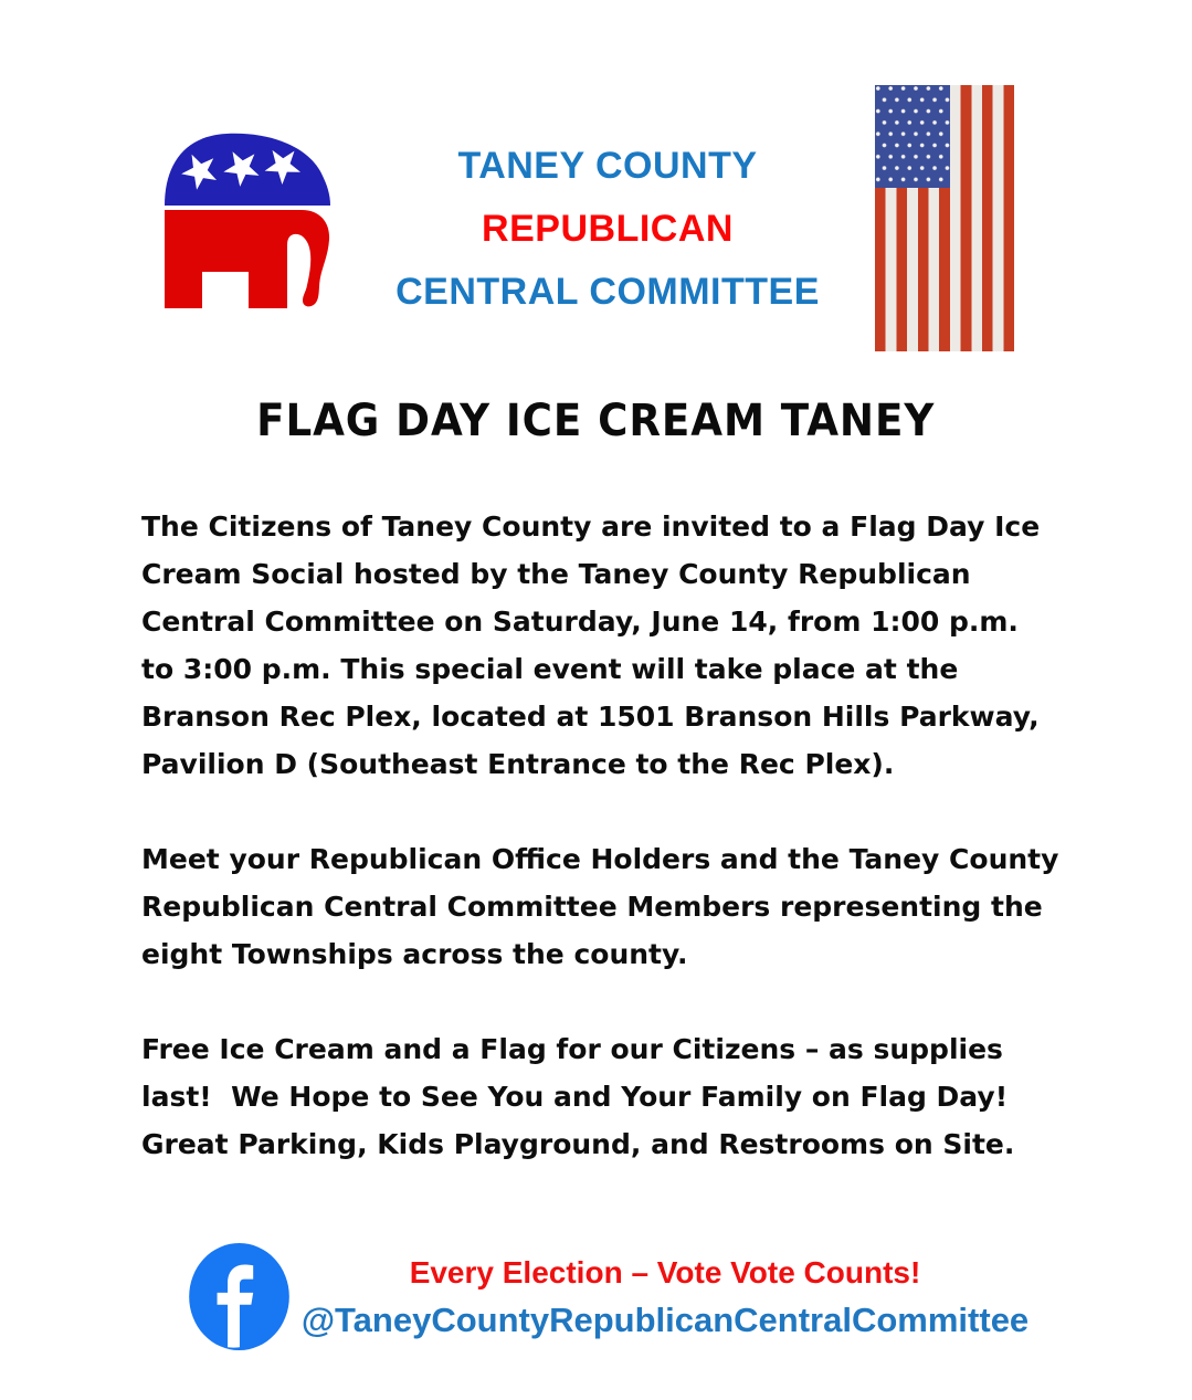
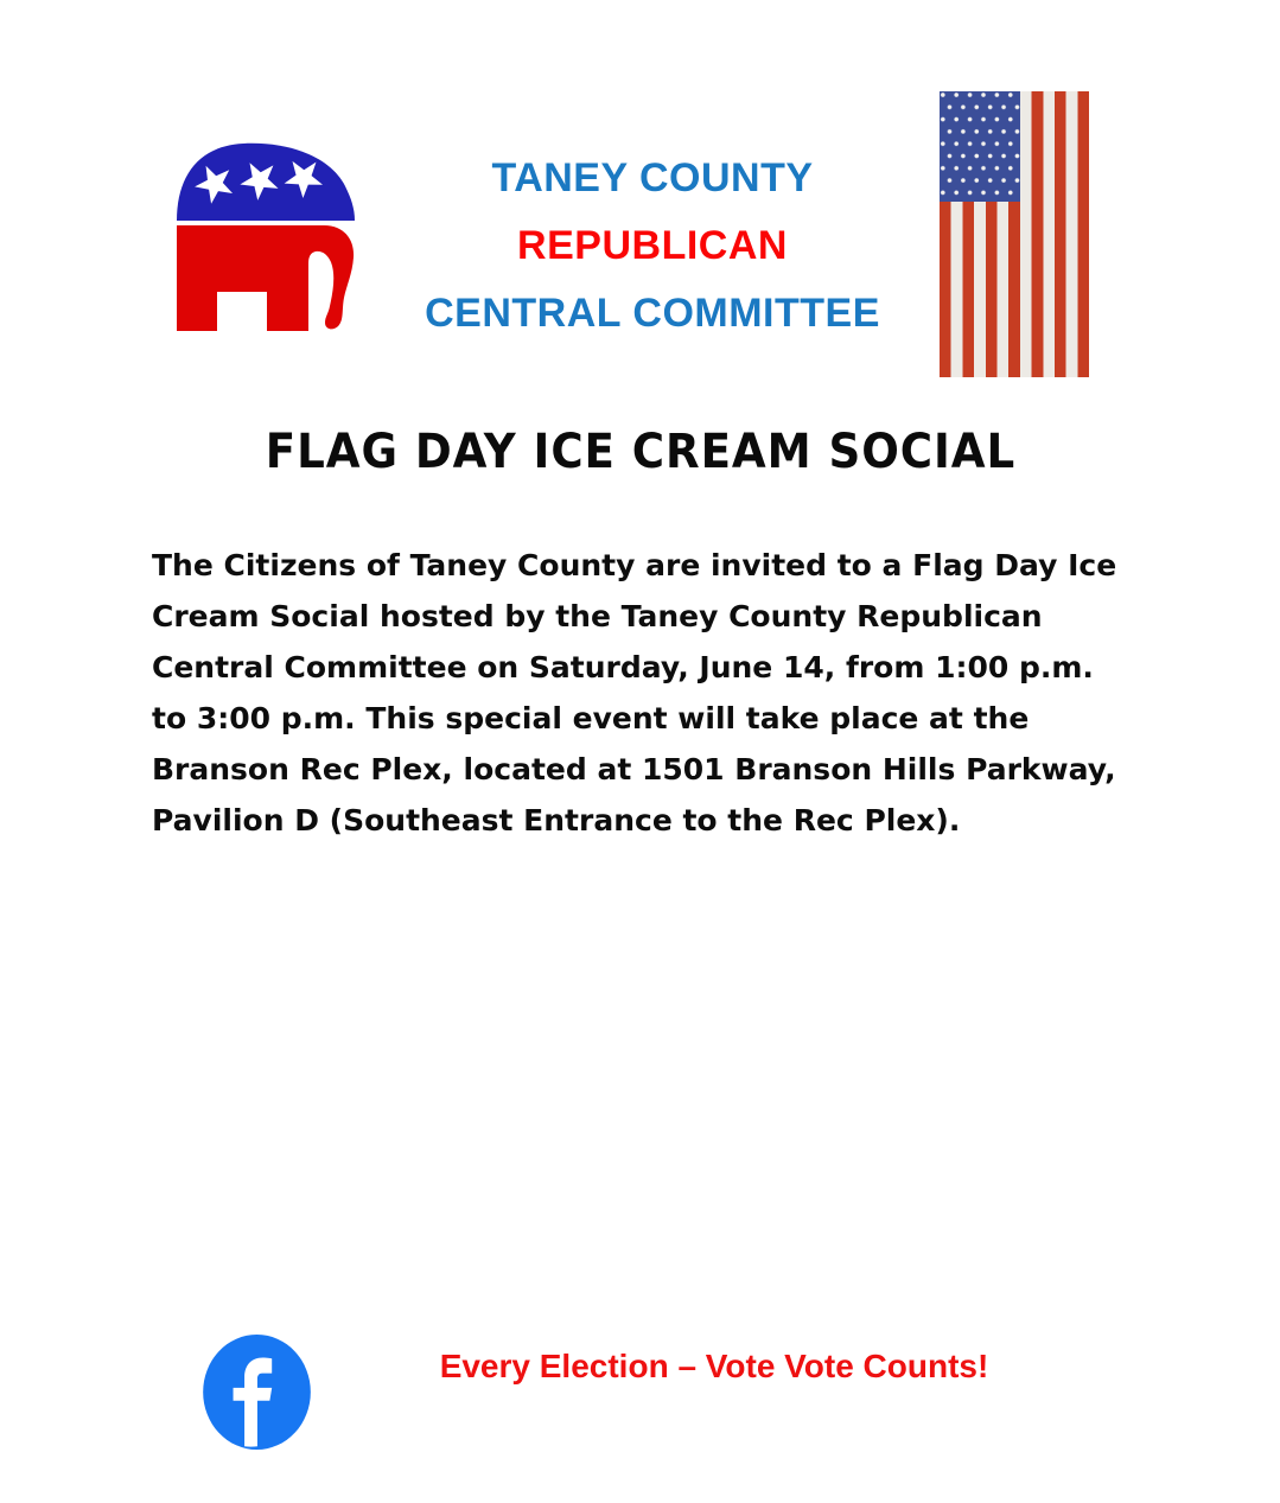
  TANEY COUNTY
  REPUBLICAN
  CENTRAL COMMITTEE
- FLAG DAY ICE CREAM TANEY
+ FLAG DAY ICE CREAM SOCIAL
  The Citizens of Taney County are invited to a Flag Day Ice
  Cream Social hosted by the Taney County Republican
  Central Committee on Saturday, June 14, from 1:00 p.m.
  to 3:00 p.m. This special event will take place at the
  Branson Rec Plex, located at 1501 Branson Hills Parkway,
  Pavilion D (Southeast Entrance to the Rec Plex).
- Meet your Republican Office Holders and the Taney County
- Republican Central Committee Members representing the
- eight Townships across the county.
- Free Ice Cream and a Flag for our Citizens – as supplies
- last! We Hope to See You and Your Family on Flag Day!
- Great Parking, Kids Playground, and Restrooms on Site.
  Every Election – Vote Vote Counts!
- @TaneyCountyRepublicanCentralCommittee
